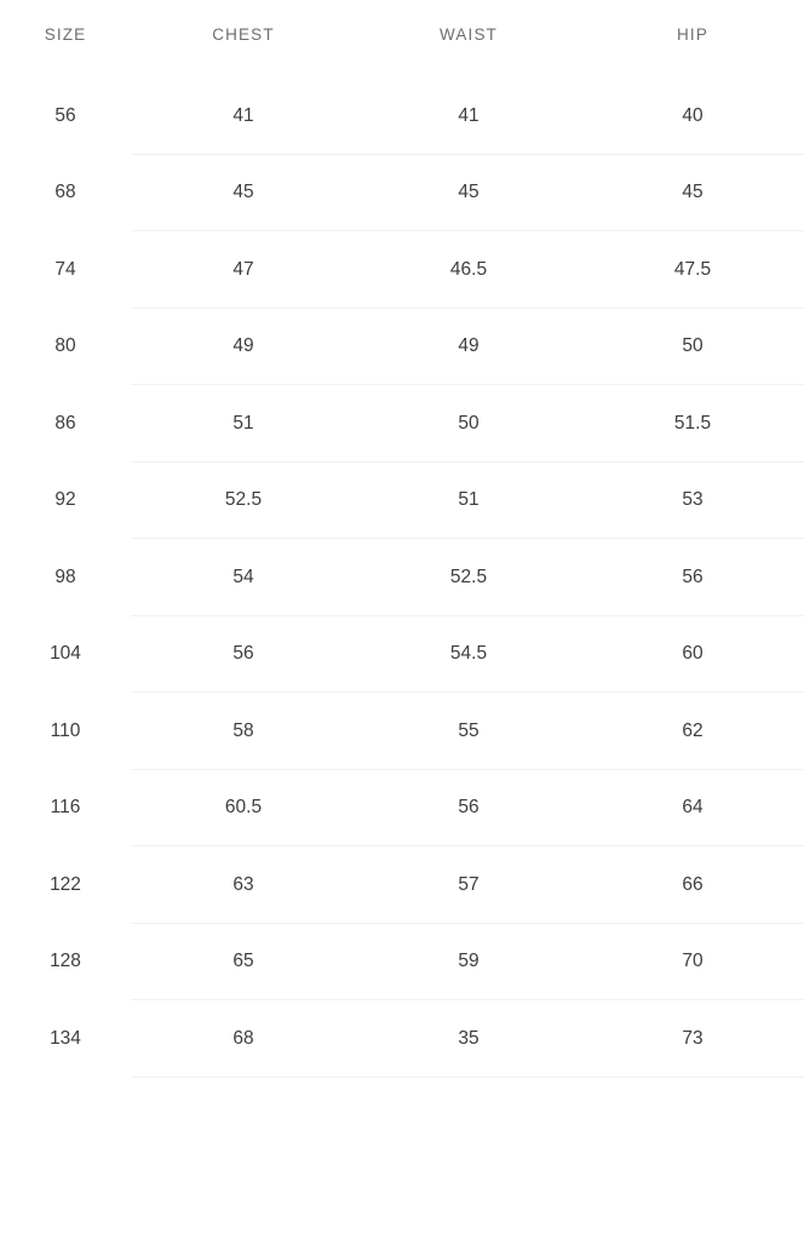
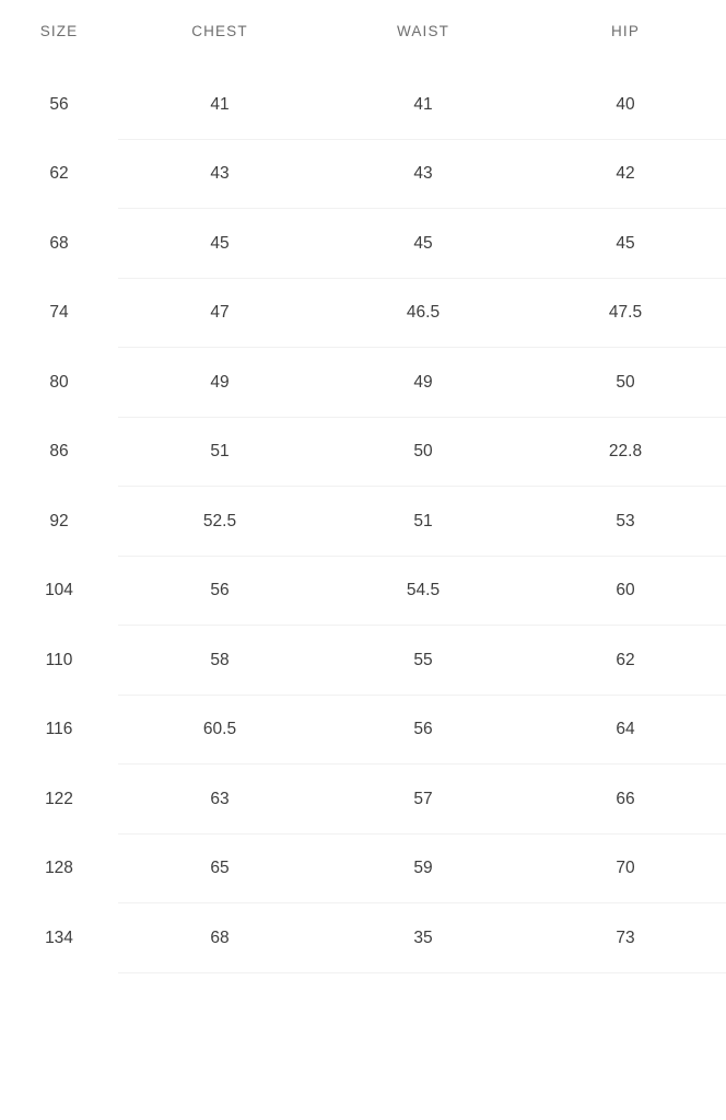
  SIZE	CHEST	WAIST	HIP
  56	41	41	40
+ 62	43	43	42
  68	45	45	45
  74	47	46.5	47.5
  80	49	49	50
- 86	51	50	51.5
+ 86	51	50	22.8
  92	52.5	51	53
- 98	54	52.5	56
  104	56	54.5	60
  110	58	55	62
  116	60.5	56	64
  122	63	57	66
  128	65	59	70
  134	68	35	73
